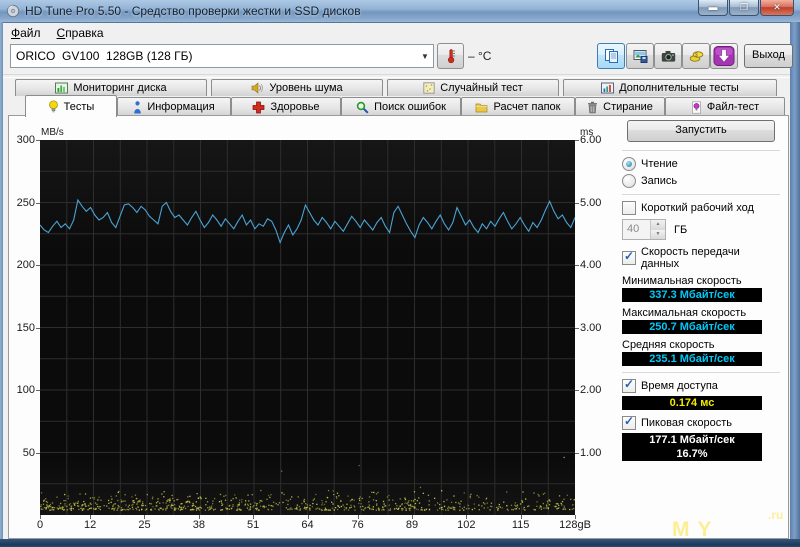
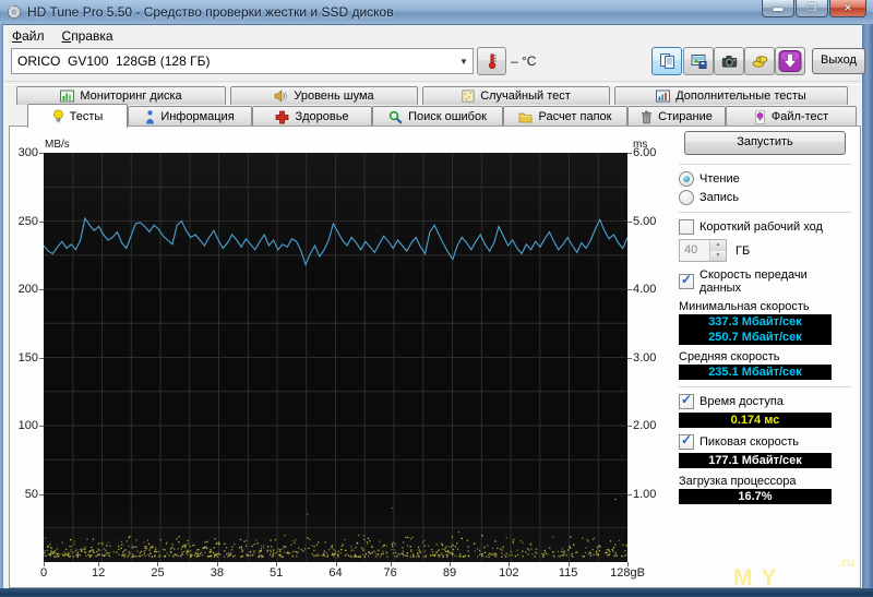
  HD Tune Pro 5.50 - Средство проверки жестки и SSD дисков
  ▬
  ❐
  ✕
  Файл
  Справка
  ORICO GV100 128GB (128 ГБ)
  ▼
  – °C
  Выход
  Мониторинг диска
  Уровень шума
  Случайный тест
  Дополнительные тесты
  Тесты
  Информация
  Здоровье
  Поиск ошибок
  Расчет папок
  Стирание
  Файл-тест
  MB/s
  ms
  300
  250
  200
  150
  100
  50
  6.00
  5.00
  4.00
  3.00
  2.00
  1.00
  0
  12
  25
  38
  51
  64
  76
  89
  102
  115
  128gB
  Запустить
  Чтение
  Запись
  Короткий рабочий ход
  40
  ГБ
  Скорость передачи данных
  Минимальная скорость
  337.3 Мбайт/сек
- Максимальная скорость
  250.7 Мбайт/сек
  Средняя скорость
  235.1 Мбайт/сек
  Время доступа
  0.174 мс
  Пиковая скорость
  177.1 Мбайт/сек
+ Загрузка процессора
  16.7%
  MY
  .ru
